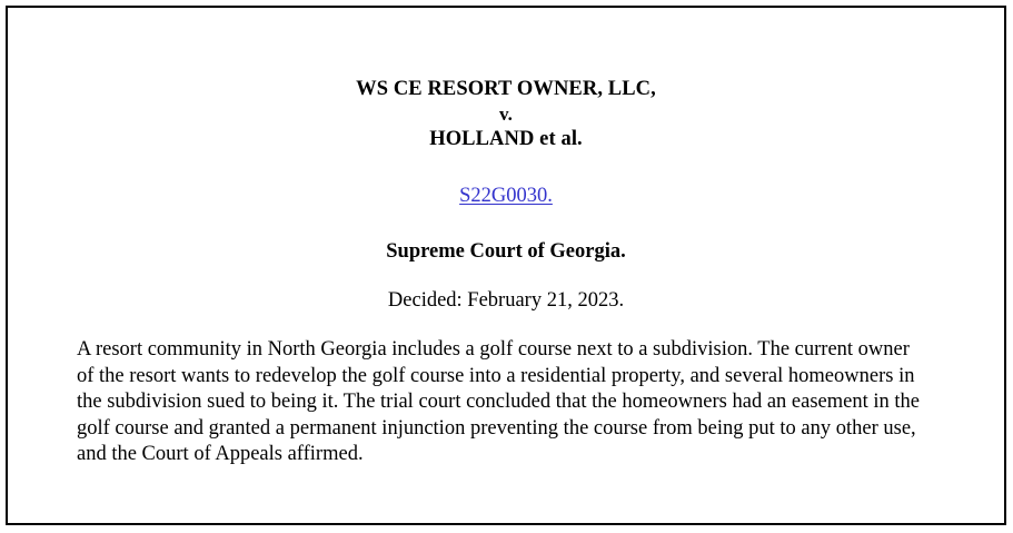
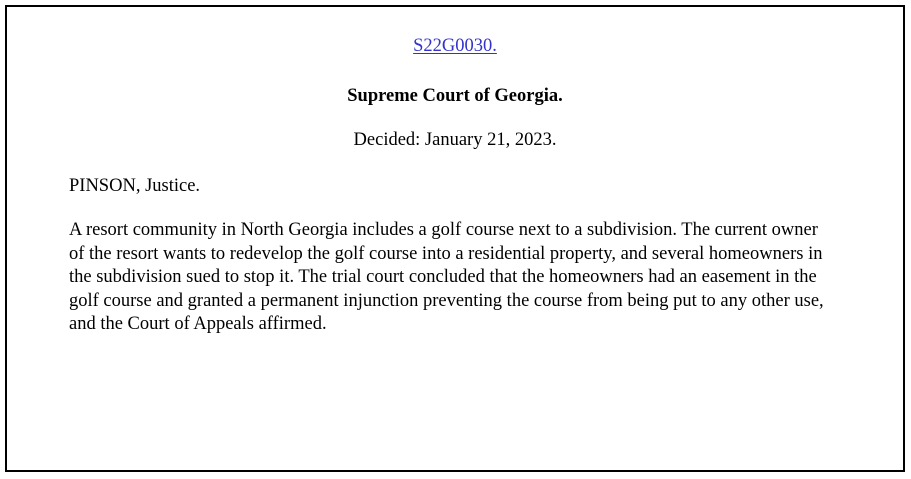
- WS CE RESORT OWNER, LLC,
- v.
- HOLLAND et al.
  S22G0030.
  Supreme Court of Georgia.
- Decided: February 21, 2023.
+ Decided: January 21, 2023.
+ PINSON, Justice.
- A resort community in North Georgia includes a golf course next to a subdivision. The current owner of the resort wants to redevelop the golf course into a residential property, and several homeowners in the subdivision sued to being it. The trial court concluded that the homeowners had an easement in the golf course and granted a permanent injunction preventing the course from being put to any other use, and the Court of Appeals affirmed.
+ A resort community in North Georgia includes a golf course next to a subdivision. The current owner of the resort wants to redevelop the golf course into a residential property, and several homeowners in the subdivision sued to stop it. The trial court concluded that the homeowners had an easement in the golf course and granted a permanent injunction preventing the course from being put to any other use, and the Court of Appeals affirmed.
